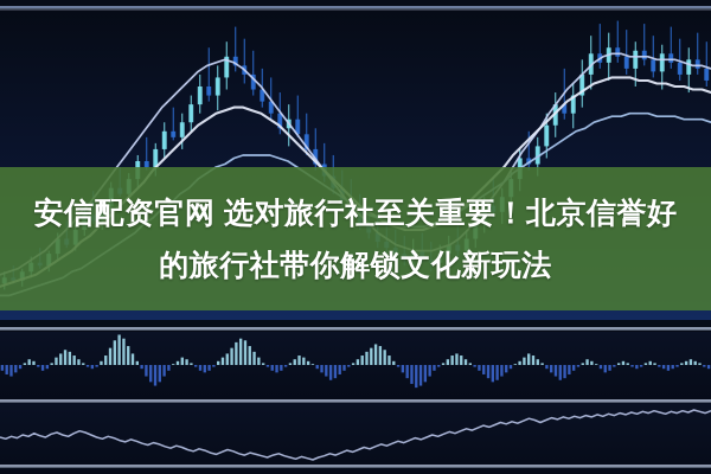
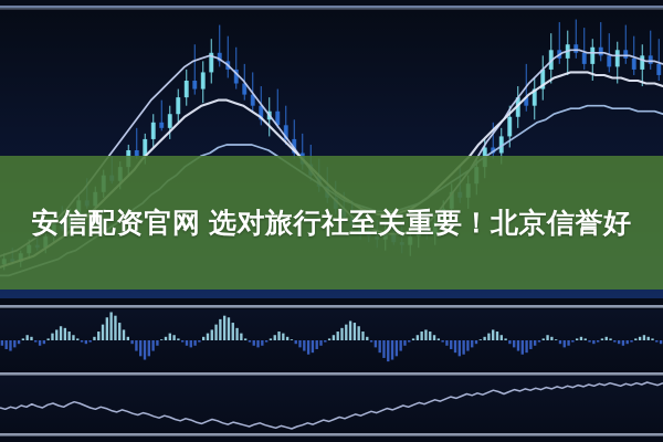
  安信配资官网 选对旅行社至关重要！北京信誉好
- 的旅行社带你解锁文化新玩法
